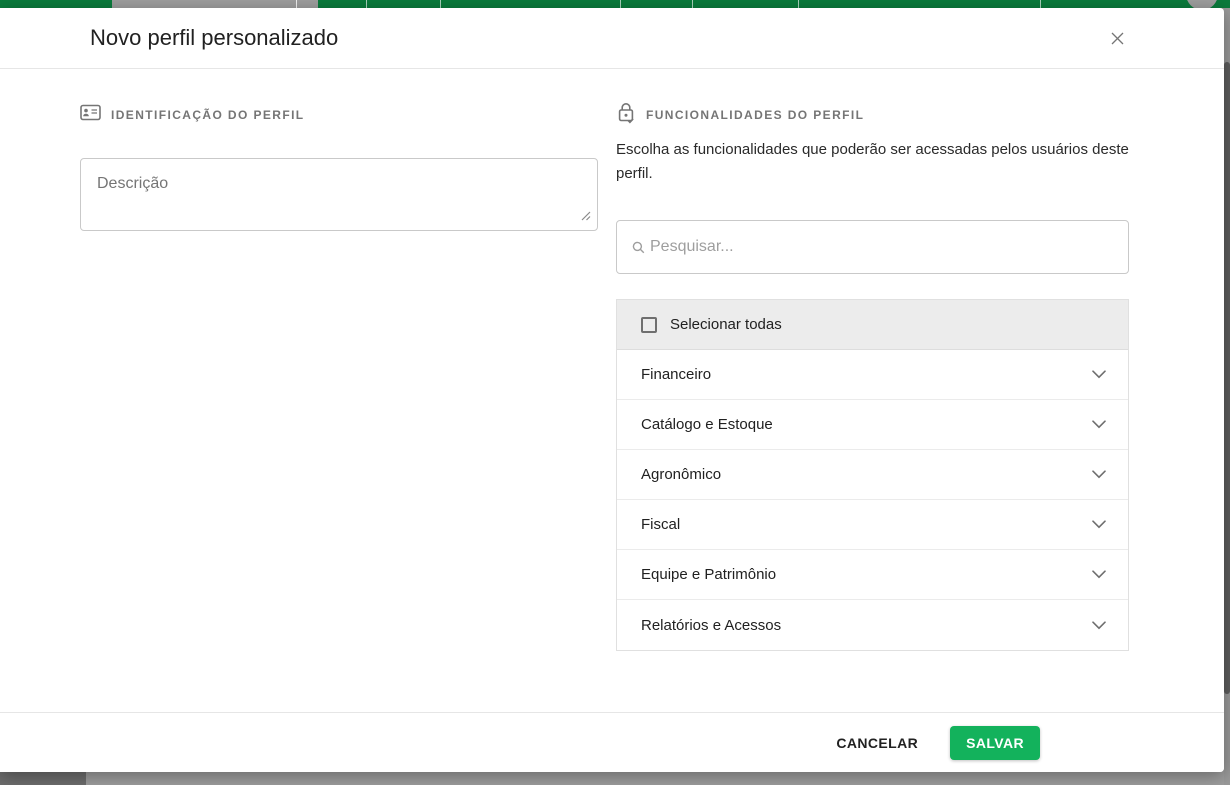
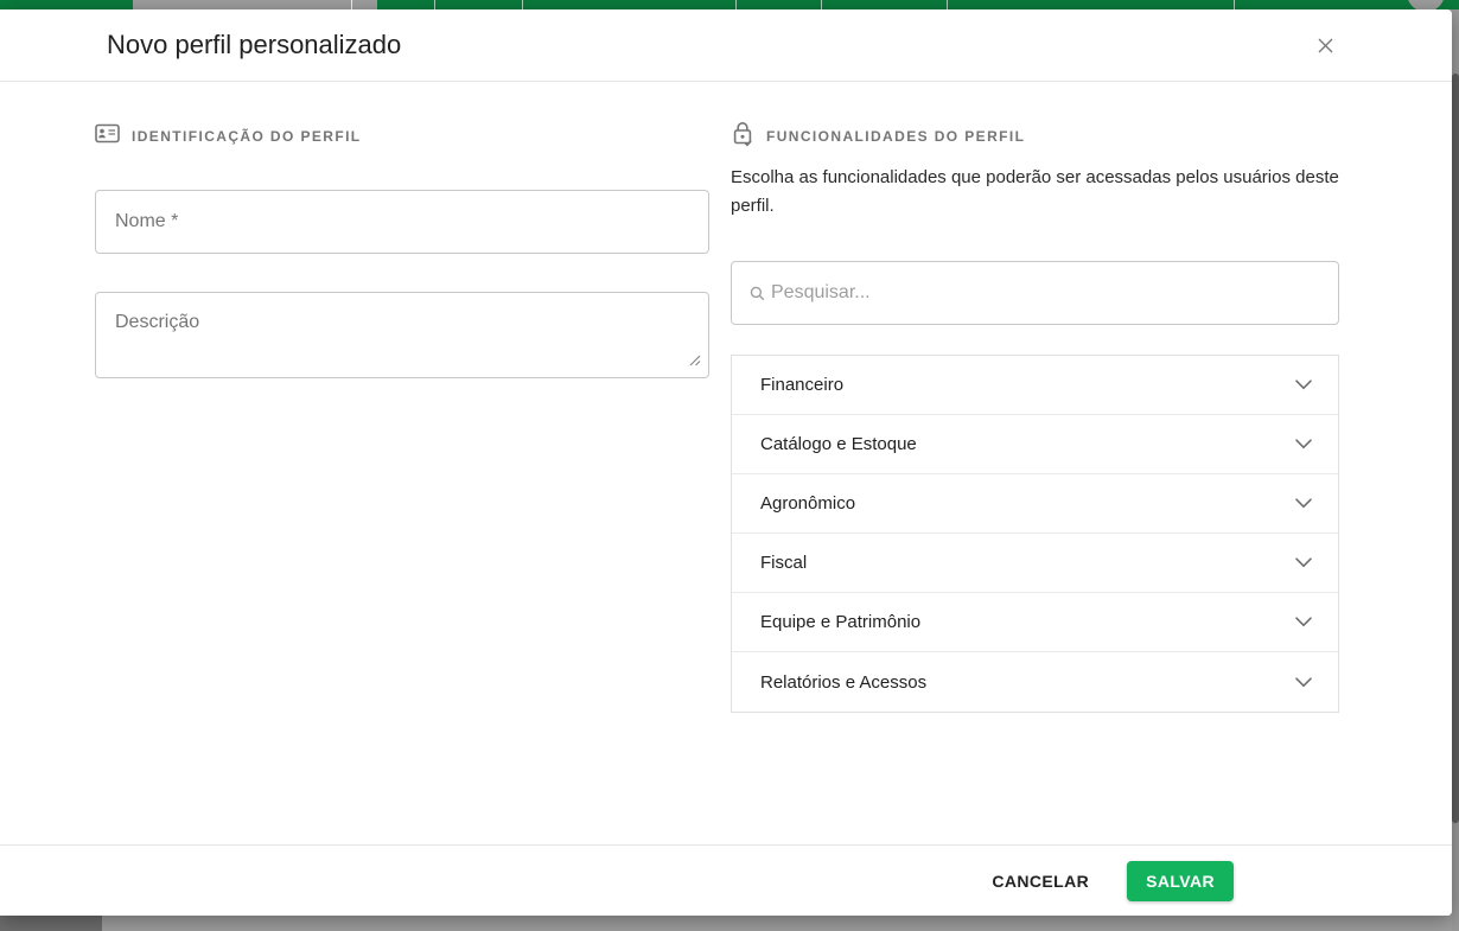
  Novo perfil personalizado
  IDENTIFICAÇÃO DO PERFIL
+ Nome *
  Descrição
  FUNCIONALIDADES DO PERFIL
  Escolha as funcionalidades que poderão ser acessadas pelos usuários deste perfil.
  Pesquisar...
- Selecionar todas
  Financeiro
  Catálogo e Estoque
  Agronômico
  Fiscal
  Equipe e Patrimônio
  Relatórios e Acessos
  CANCELAR
  SALVAR
